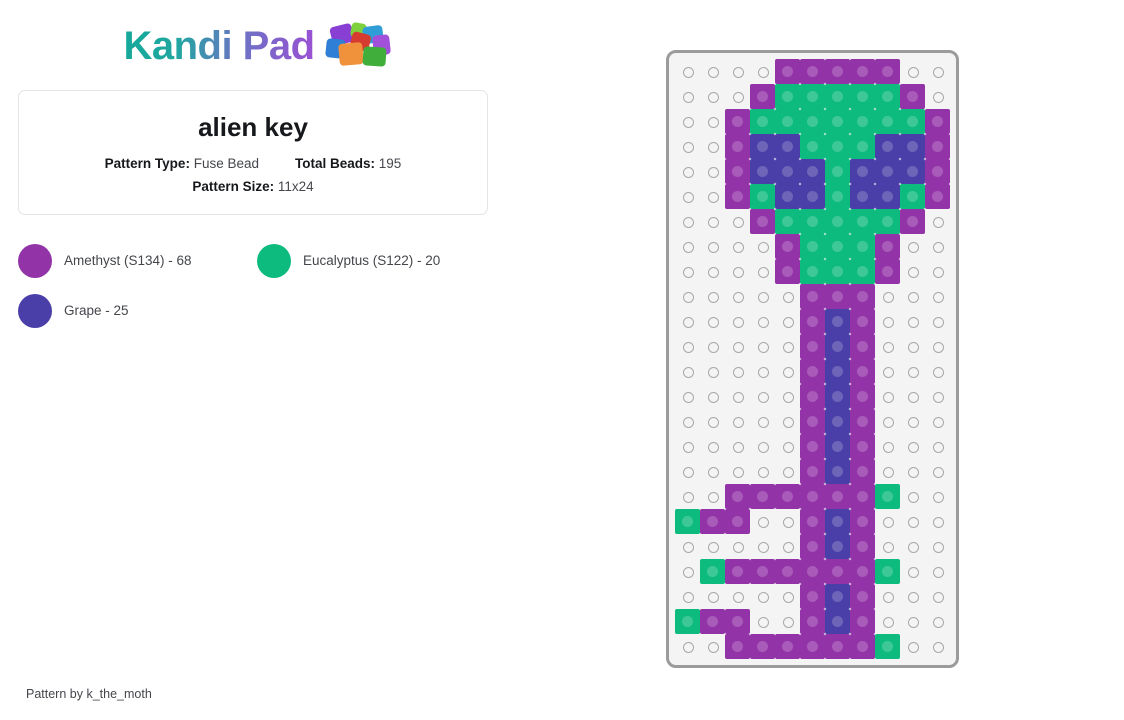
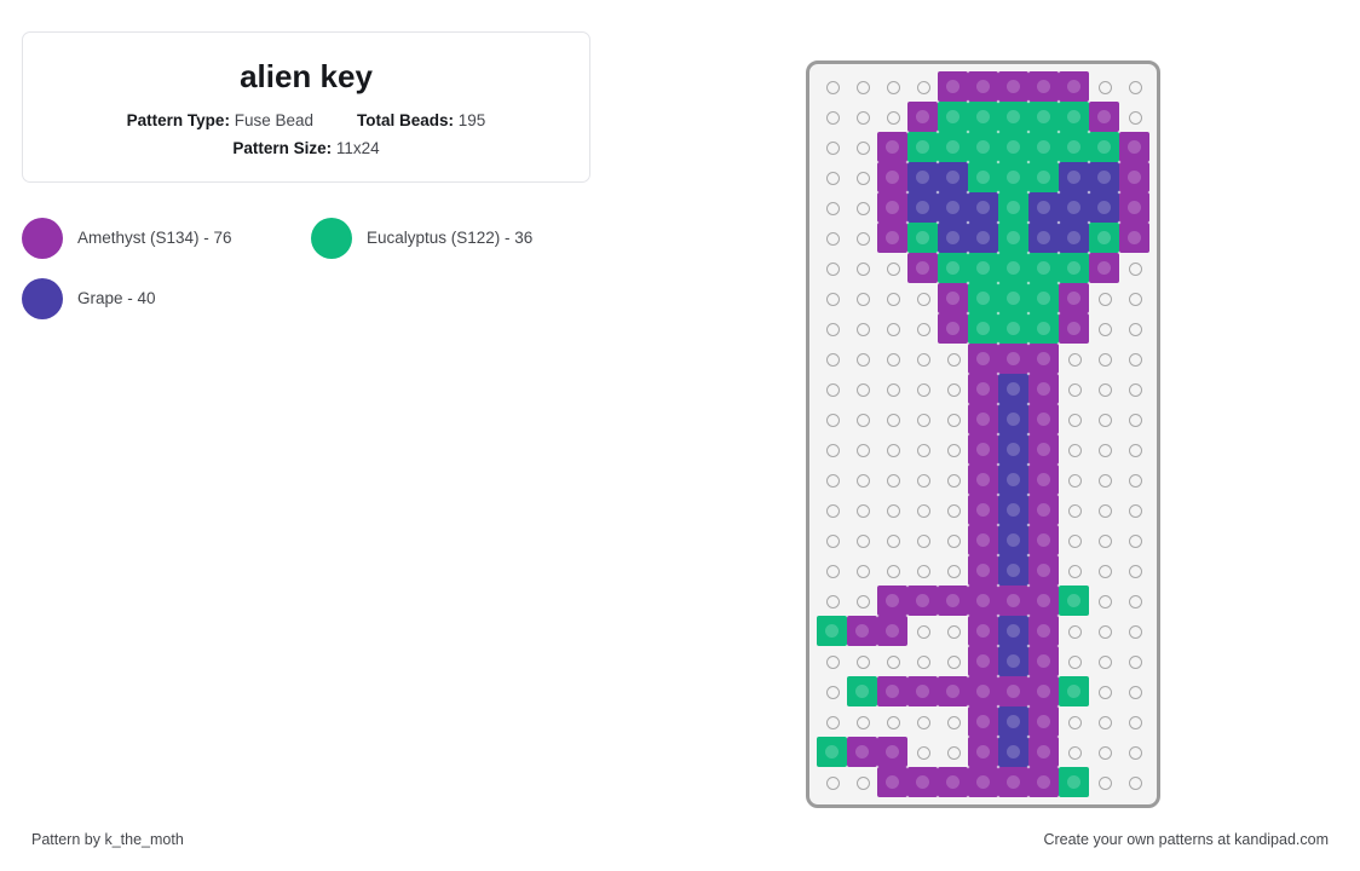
- Kandi Pad
  alien key
  Pattern Type: Fuse Bead
  Total Beads: 195
  Pattern Size: 11x24
- Amethyst (S134) - 68
+ Amethyst (S134) - 76
- Eucalyptus (S122) - 20
+ Eucalyptus (S122) - 36
- Grape - 25
+ Grape - 40
  Pattern by k_the_moth
+ Create your own patterns at kandipad.com
